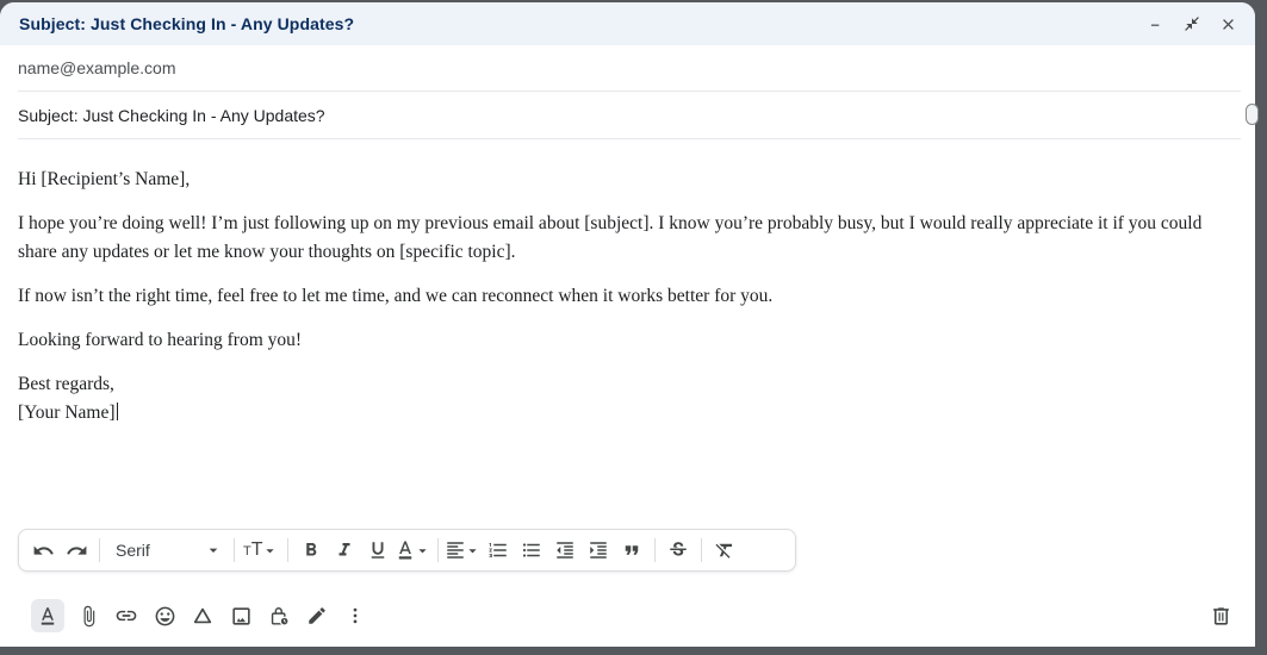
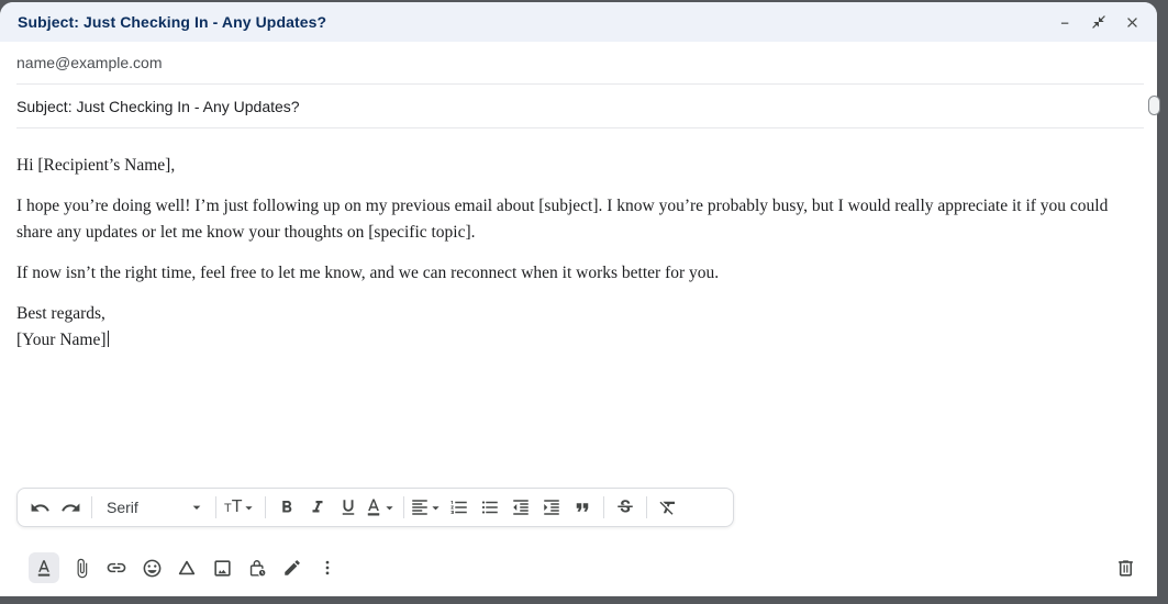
  Subject: Just Checking In - Any Updates?
  name@example.com
  Subject: Just Checking In - Any Updates?
  Hi [Recipient’s Name],
  I hope you’re doing well! I’m just following up on my previous email about [subject]. I know you’re probably busy, but I would really appreciate it if you could share any updates or let me know your thoughts on [specific topic].
- If now isn’t the right time, feel free to let me time, and we can reconnect when it works better for you.
+ If now isn’t the right time, feel free to let me know, and we can reconnect when it works better for you.
- Looking forward to hearing from you!
  Best regards,
  [Your Name]
  Serif
  T
  T
